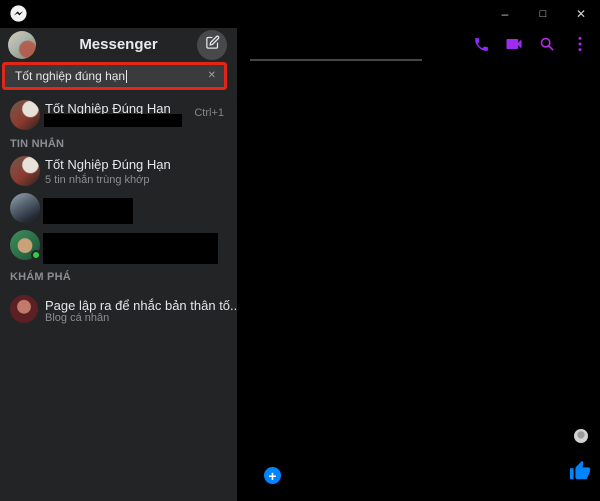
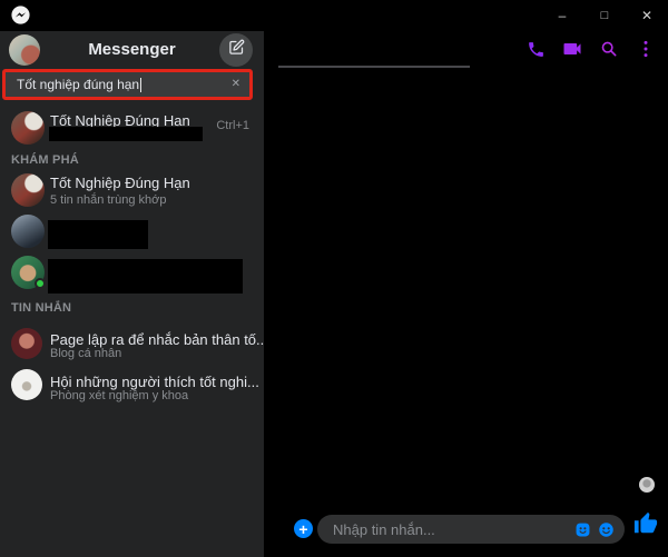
  –
  □
  ✕
  Messenger
  Tốt nghiệp đúng hạn
  ✕
  Tốt Nghiệp Đúng Hạn
  Ctrl+1
- TIN NHẮN
+ KHÁM PHÁ
  Tốt Nghiệp Đúng Hạn
  5 tin nhắn trùng khớp
- KHÁM PHÁ
+ TIN NHẮN
  Page lập ra để nhắc bản thân tố..
  Blog cá nhân
+ Hội những người thích tốt nghi...
+ Phòng xét nghiệm y khoa
  +
+ Nhập tin nhắn...
